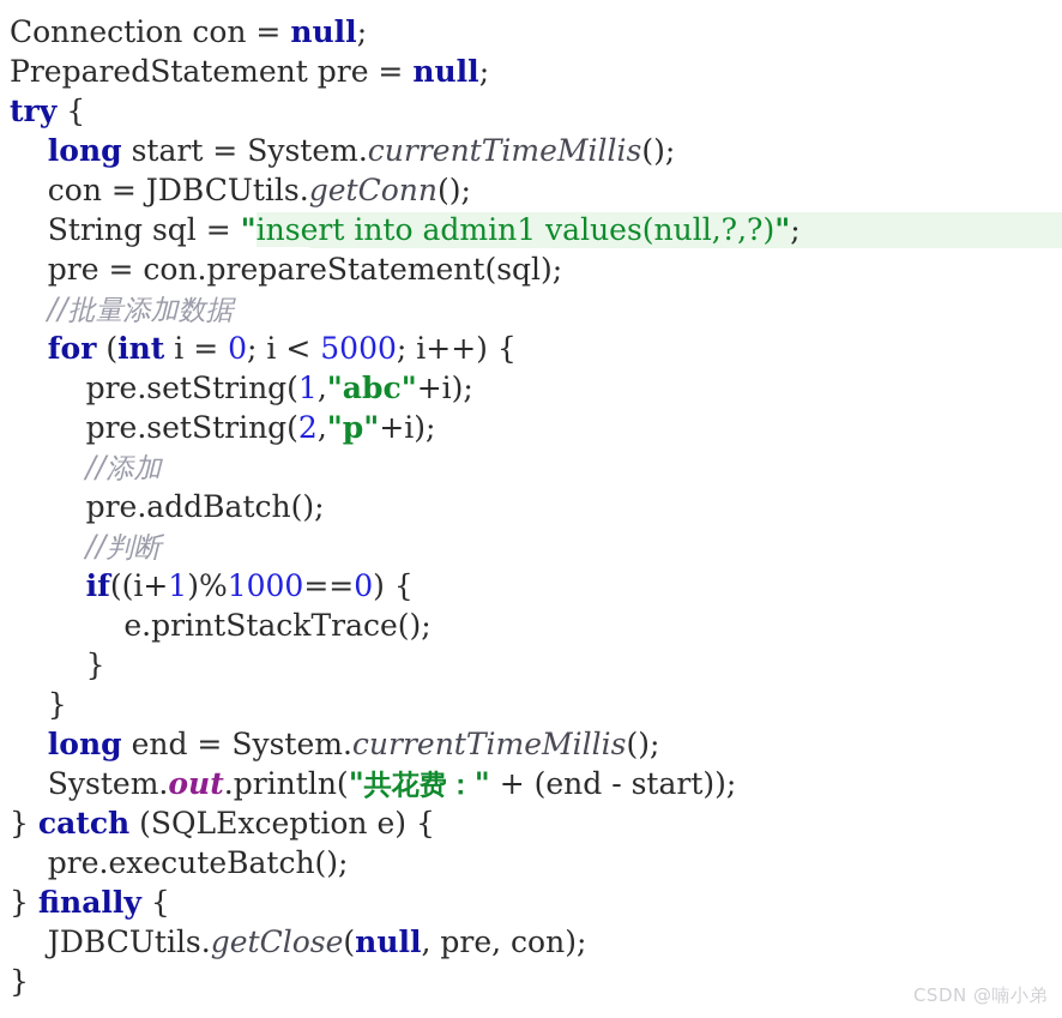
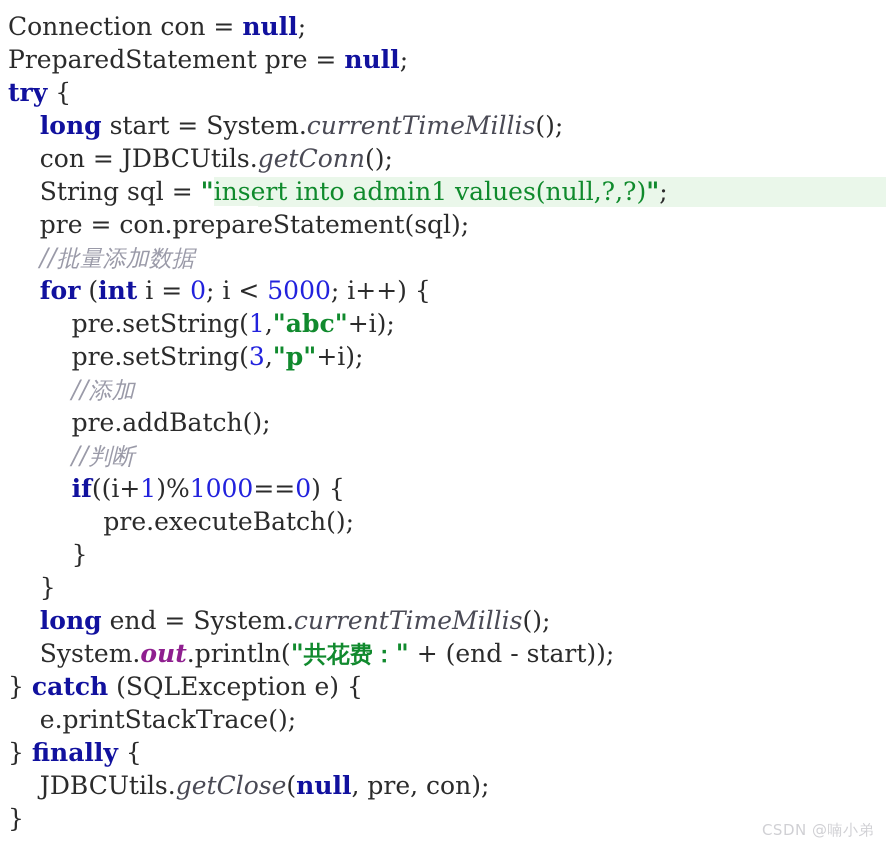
  Connection con = null;
  PreparedStatement pre = null;
  try {
  long start = System.currentTimeMillis();
  con = JDBCUtils.getConn();
  String sql = "insert into admin1 values(null,?,?)";
  pre = con.prepareStatement(sql);
  //批量添加数据
  for (int i = 0; i < 5000; i++) {
  pre.setString(1,"abc"+i);
- pre.setString(2,"p"+i);
+ pre.setString(3,"p"+i);
  //添加
  pre.addBatch();
  //判断
  if((i+1)%1000==0) {
- e.printStackTrace();
+ pre.executeBatch();
  }
  }
  long end = System.currentTimeMillis();
  System.out.println("共花费：" + (end - start));
  } catch (SQLException e) {
- pre.executeBatch();
+ e.printStackTrace();
  } finally {
  JDBCUtils.getClose(null, pre, con);
  }
  CSDN @喃小弟
